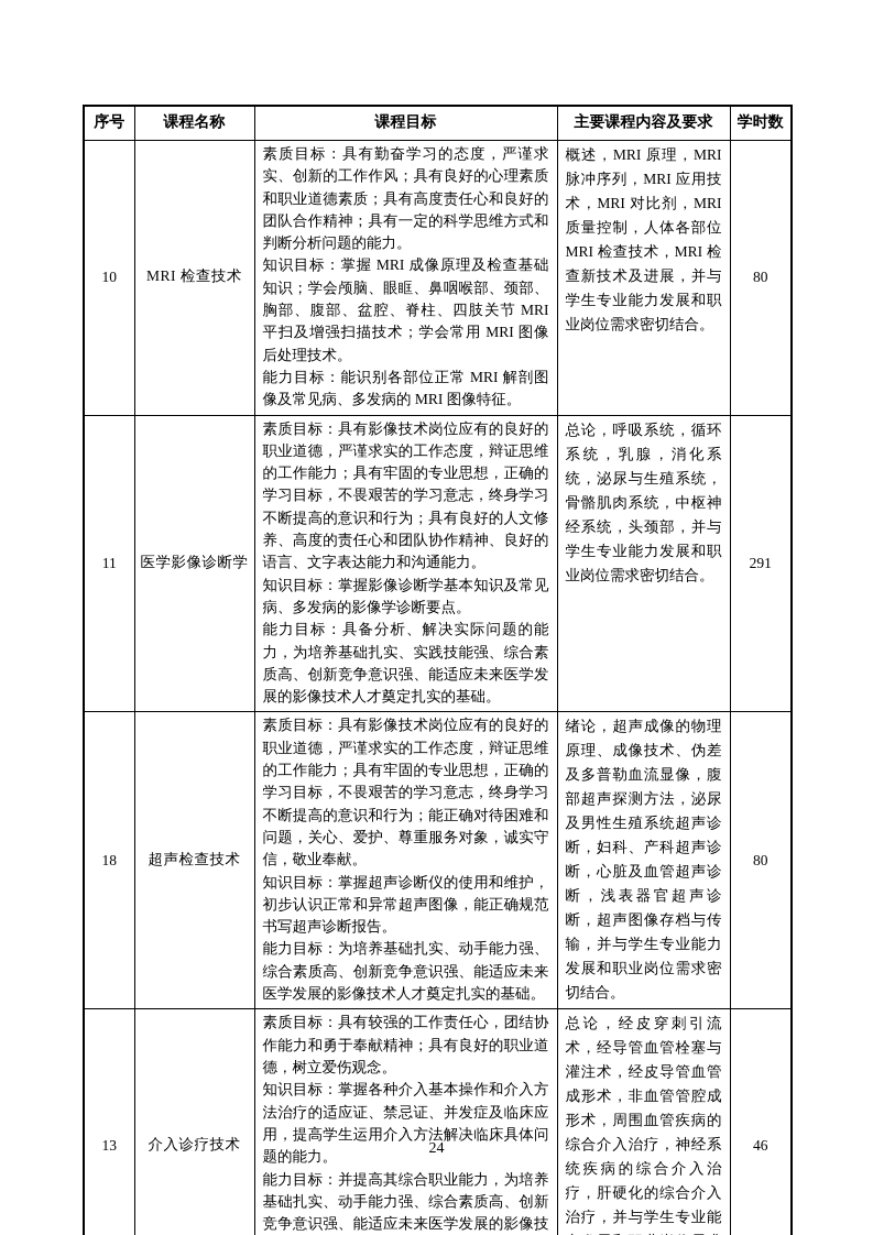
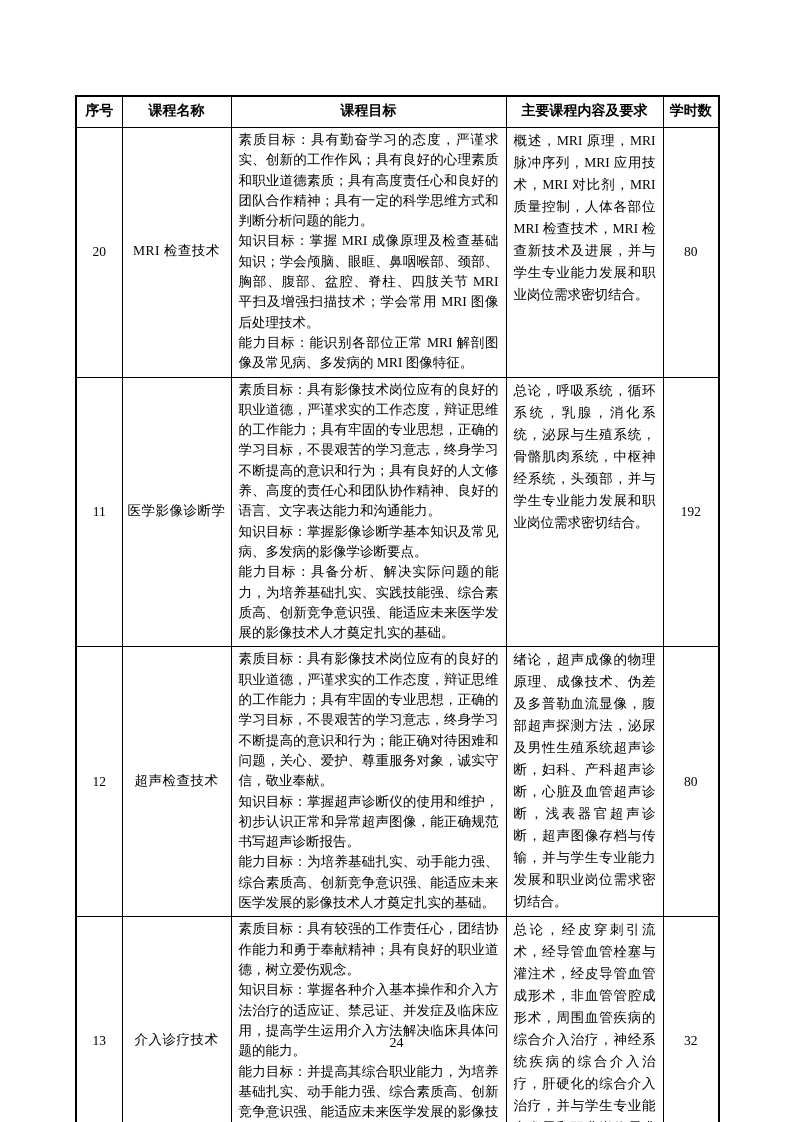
  序号	课程名称	课程目标	主要课程内容及要求	学时数
- 10	MRI 检查技术	素质目标：具有勤奋学习的态度，严谨求实、创新的工作作风；具有良好的心理素质和职业道德素质；具有高度责任心和良好的团队合作精神；具有一定的科学思维方式和判断分析问题的能力。知识目标：掌握 MRI 成像原理及检查基础知识；学会颅脑、眼眶、鼻咽喉部、颈部、胸部、腹部、盆腔、脊柱、四肢关节 MRI 平扫及增强扫描技术；学会常用 MRI 图像后处理技术。能力目标：能识别各部位正常 MRI 解剖图像及常见病、多发病的 MRI 图像特征。	概述，MRI 原理，MRI 脉冲序列，MRI 应用技术，MRI 对比剂，MRI 质量控制，人体各部位 MRI 检查技术，MRI 检查新技术及进展，并与学生专业能力发展和职业岗位需求密切结合。	80
+ 20	MRI 检查技术	素质目标：具有勤奋学习的态度，严谨求实、创新的工作作风；具有良好的心理素质和职业道德素质；具有高度责任心和良好的团队合作精神；具有一定的科学思维方式和判断分析问题的能力。知识目标：掌握 MRI 成像原理及检查基础知识；学会颅脑、眼眶、鼻咽喉部、颈部、胸部、腹部、盆腔、脊柱、四肢关节 MRI 平扫及增强扫描技术；学会常用 MRI 图像后处理技术。能力目标：能识别各部位正常 MRI 解剖图像及常见病、多发病的 MRI 图像特征。	概述，MRI 原理，MRI 脉冲序列，MRI 应用技术，MRI 对比剂，MRI 质量控制，人体各部位 MRI 检查技术，MRI 检查新技术及进展，并与学生专业能力发展和职业岗位需求密切结合。	80
- 11	医学影像诊断学	素质目标：具有影像技术岗位应有的良好的职业道德，严谨求实的工作态度，辩证思维的工作能力；具有牢固的专业思想，正确的学习目标，不畏艰苦的学习意志，终身学习不断提高的意识和行为；具有良好的人文修养、高度的责任心和团队协作精神、良好的语言、文字表达能力和沟通能力。知识目标：掌握影像诊断学基本知识及常见病、多发病的影像学诊断要点。能力目标：具备分析、解决实际问题的能力，为培养基础扎实、实践技能强、综合素质高、创新竞争意识强、能适应未来医学发展的影像技术人才奠定扎实的基础。	总论，呼吸系统，循环系统，乳腺，消化系统，泌尿与生殖系统，骨骼肌肉系统，中枢神经系统，头颈部，并与学生专业能力发展和职业岗位需求密切结合。	291
+ 11	医学影像诊断学	素质目标：具有影像技术岗位应有的良好的职业道德，严谨求实的工作态度，辩证思维的工作能力；具有牢固的专业思想，正确的学习目标，不畏艰苦的学习意志，终身学习不断提高的意识和行为；具有良好的人文修养、高度的责任心和团队协作精神、良好的语言、文字表达能力和沟通能力。知识目标：掌握影像诊断学基本知识及常见病、多发病的影像学诊断要点。能力目标：具备分析、解决实际问题的能力，为培养基础扎实、实践技能强、综合素质高、创新竞争意识强、能适应未来医学发展的影像技术人才奠定扎实的基础。	总论，呼吸系统，循环系统，乳腺，消化系统，泌尿与生殖系统，骨骼肌肉系统，中枢神经系统，头颈部，并与学生专业能力发展和职业岗位需求密切结合。	192
- 18	超声检查技术	素质目标：具有影像技术岗位应有的良好的职业道德，严谨求实的工作态度，辩证思维的工作能力；具有牢固的专业思想，正确的学习目标，不畏艰苦的学习意志，终身学习不断提高的意识和行为；能正确对待困难和问题，关心、爱护、尊重服务对象，诚实守信，敬业奉献。知识目标：掌握超声诊断仪的使用和维护，初步认识正常和异常超声图像，能正确规范书写超声诊断报告。能力目标：为培养基础扎实、动手能力强、综合素质高、创新竞争意识强、能适应未来医学发展的影像技术人才奠定扎实的基础。	绪论，超声成像的物理原理、成像技术、伪差及多普勒血流显像，腹部超声探测方法，泌尿及男性生殖系统超声诊断，妇科、产科超声诊断，心脏及血管超声诊断，浅表器官超声诊断，超声图像存档与传输，并与学生专业能力发展和职业岗位需求密切结合。	80
+ 12	超声检查技术	素质目标：具有影像技术岗位应有的良好的职业道德，严谨求实的工作态度，辩证思维的工作能力；具有牢固的专业思想，正确的学习目标，不畏艰苦的学习意志，终身学习不断提高的意识和行为；能正确对待困难和问题，关心、爱护、尊重服务对象，诚实守信，敬业奉献。知识目标：掌握超声诊断仪的使用和维护，初步认识正常和异常超声图像，能正确规范书写超声诊断报告。能力目标：为培养基础扎实、动手能力强、综合素质高、创新竞争意识强、能适应未来医学发展的影像技术人才奠定扎实的基础。	绪论，超声成像的物理原理、成像技术、伪差及多普勒血流显像，腹部超声探测方法，泌尿及男性生殖系统超声诊断，妇科、产科超声诊断，心脏及血管超声诊断，浅表器官超声诊断，超声图像存档与传输，并与学生专业能力发展和职业岗位需求密切结合。	80
- 13	介入诊疗技术	素质目标：具有较强的工作责任心，团结协作能力和勇于奉献精神；具有良好的职业道德，树立爱伤观念。知识目标：掌握各种介入基本操作和介入方法治疗的适应证、禁忌证、并发症及临床应用，提高学生运用介入方法解决临床具体问题的能力。能力目标：并提高其综合职业能力，为培养基础扎实、动手能力强、综合素质高、创新竞争意识强、能适应未来医学发展的影像技	总论，经皮穿刺引流术，经导管血管栓塞与灌注术，经皮导管血管成形术，非血管管腔成形术，周围血管疾病的综合介入治疗，神经系统疾病的综合介入治疗，肝硬化的综合介入治疗，并与学生专业能	46
+ 13	介入诊疗技术	素质目标：具有较强的工作责任心，团结协作能力和勇于奉献精神；具有良好的职业道德，树立爱伤观念。知识目标：掌握各种介入基本操作和介入方法治疗的适应证、禁忌证、并发症及临床应用，提高学生运用介入方法解决临床具体问题的能力。能力目标：并提高其综合职业能力，为培养基础扎实、动手能力强、综合素质高、创新竞争意识强、能适应未来医学发展的影像技	总论，经皮穿刺引流术，经导管血管栓塞与灌注术，经皮导管血管成形术，非血管管腔成形术，周围血管疾病的综合介入治疗，神经系统疾病的综合介入治疗，肝硬化的综合介入治疗，并与学生专业能	32
  24
